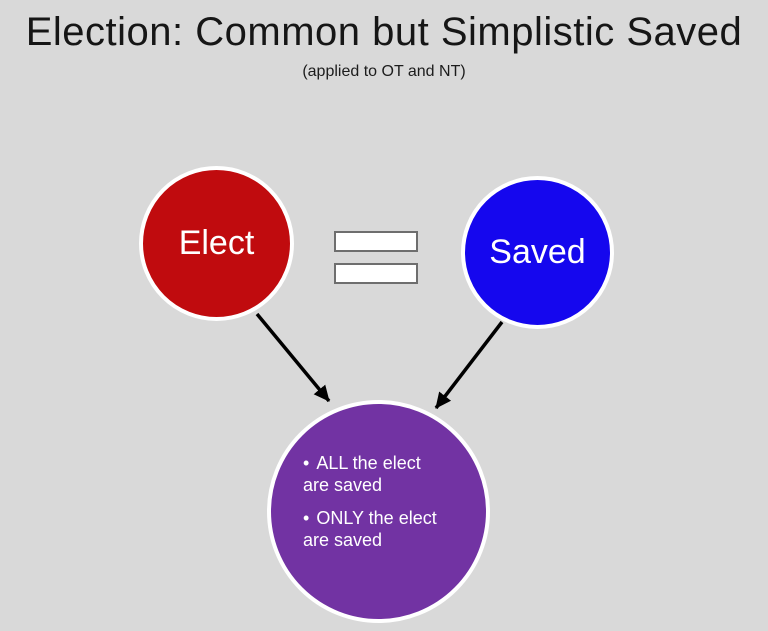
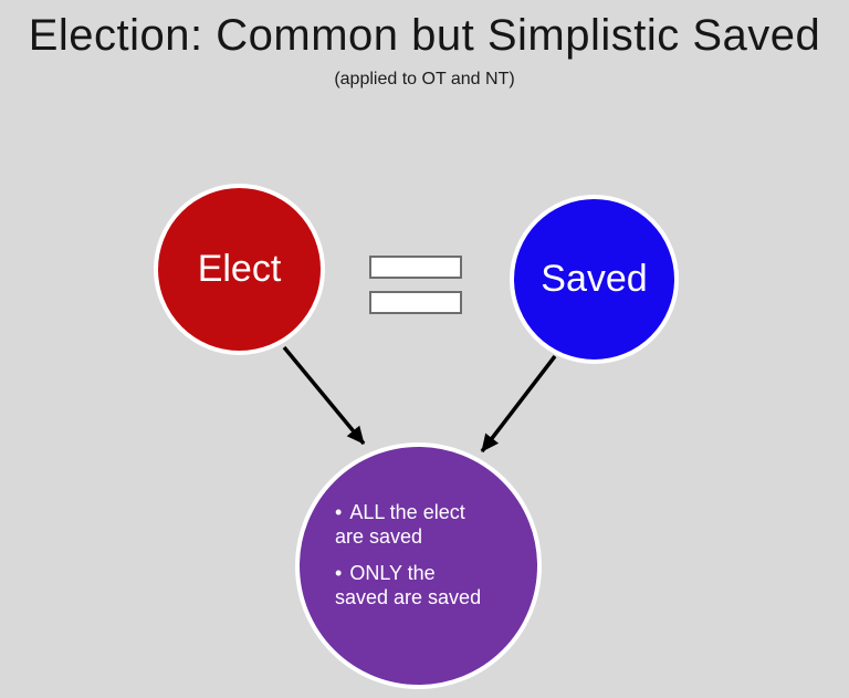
  Election: Common but Simplistic Saved
  (applied to OT and NT)
  Elect
  Saved
  • ALL the elect are saved
- • ONLY the elect are saved
+ • ONLY the saved are saved
